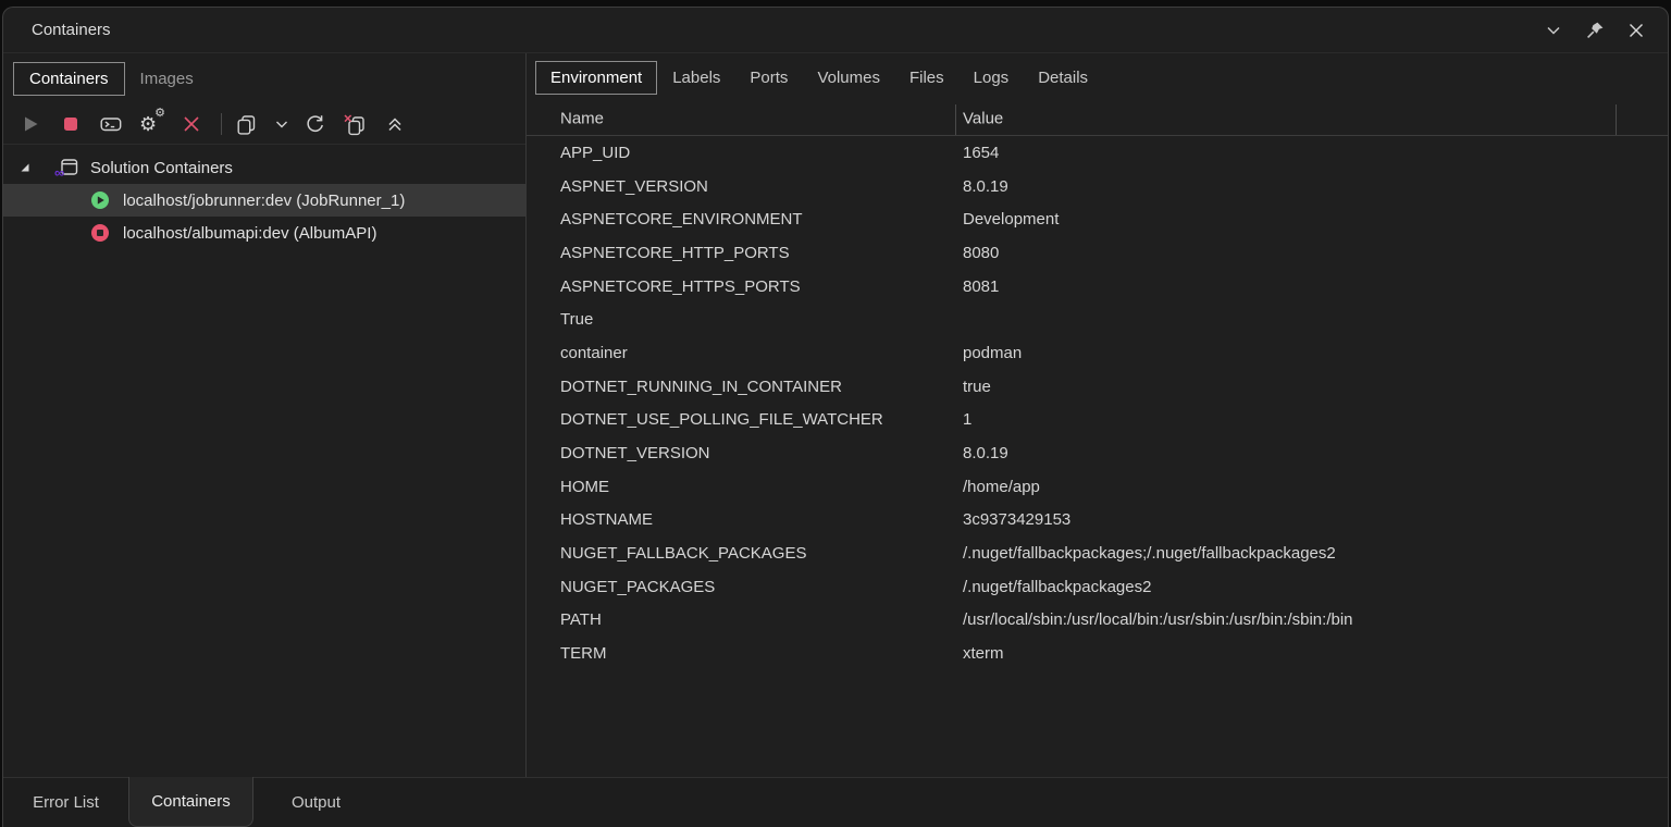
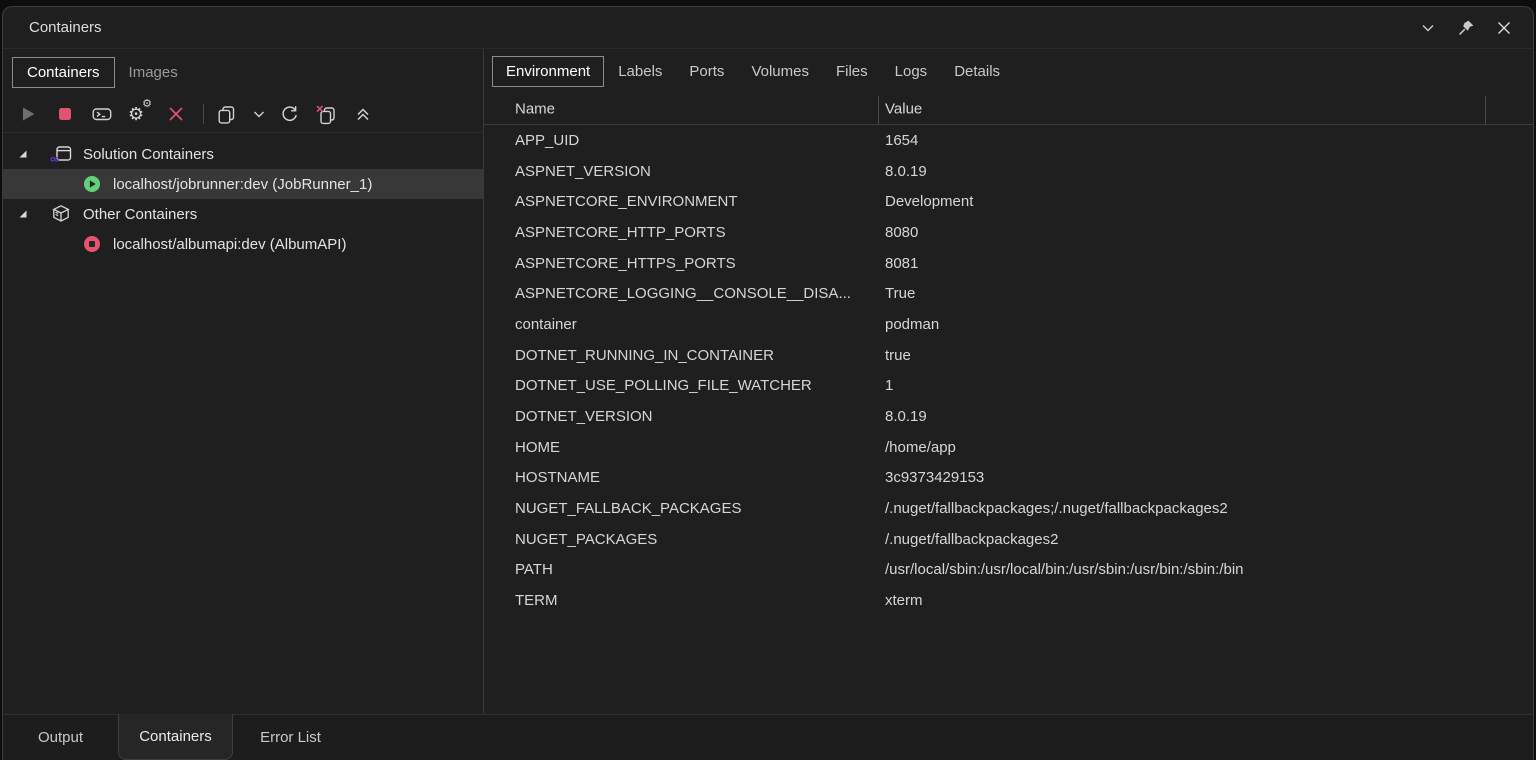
  Containers
  Containers
  Images
  ⚙
  ⚙
  ∞
  Solution Containers
  localhost/jobrunner:dev (JobRunner_1)
+ Other Containers
  localhost/albumapi:dev (AlbumAPI)
  Environment
  Labels
  Ports
  Volumes
  Files
  Logs
  Details
  Name
  Value
  APP_UID
  1654
  ASPNET_VERSION
  8.0.19
  ASPNETCORE_ENVIRONMENT
  Development
  ASPNETCORE_HTTP_PORTS
  8080
  ASPNETCORE_HTTPS_PORTS
  8081
+ ASPNETCORE_LOGGING__CONSOLE__DISA...
  True
  container
  podman
  DOTNET_RUNNING_IN_CONTAINER
  true
  DOTNET_USE_POLLING_FILE_WATCHER
  1
  DOTNET_VERSION
  8.0.19
  HOME
  /home/app
  HOSTNAME
  3c9373429153
  NUGET_FALLBACK_PACKAGES
  /.nuget/fallbackpackages;/.nuget/fallbackpackages2
  NUGET_PACKAGES
  /.nuget/fallbackpackages2
  PATH
  /usr/local/sbin:/usr/local/bin:/usr/sbin:/usr/bin:/sbin:/bin
  TERM
  xterm
- Error List
+ Output
  Containers
- Output
+ Error List
